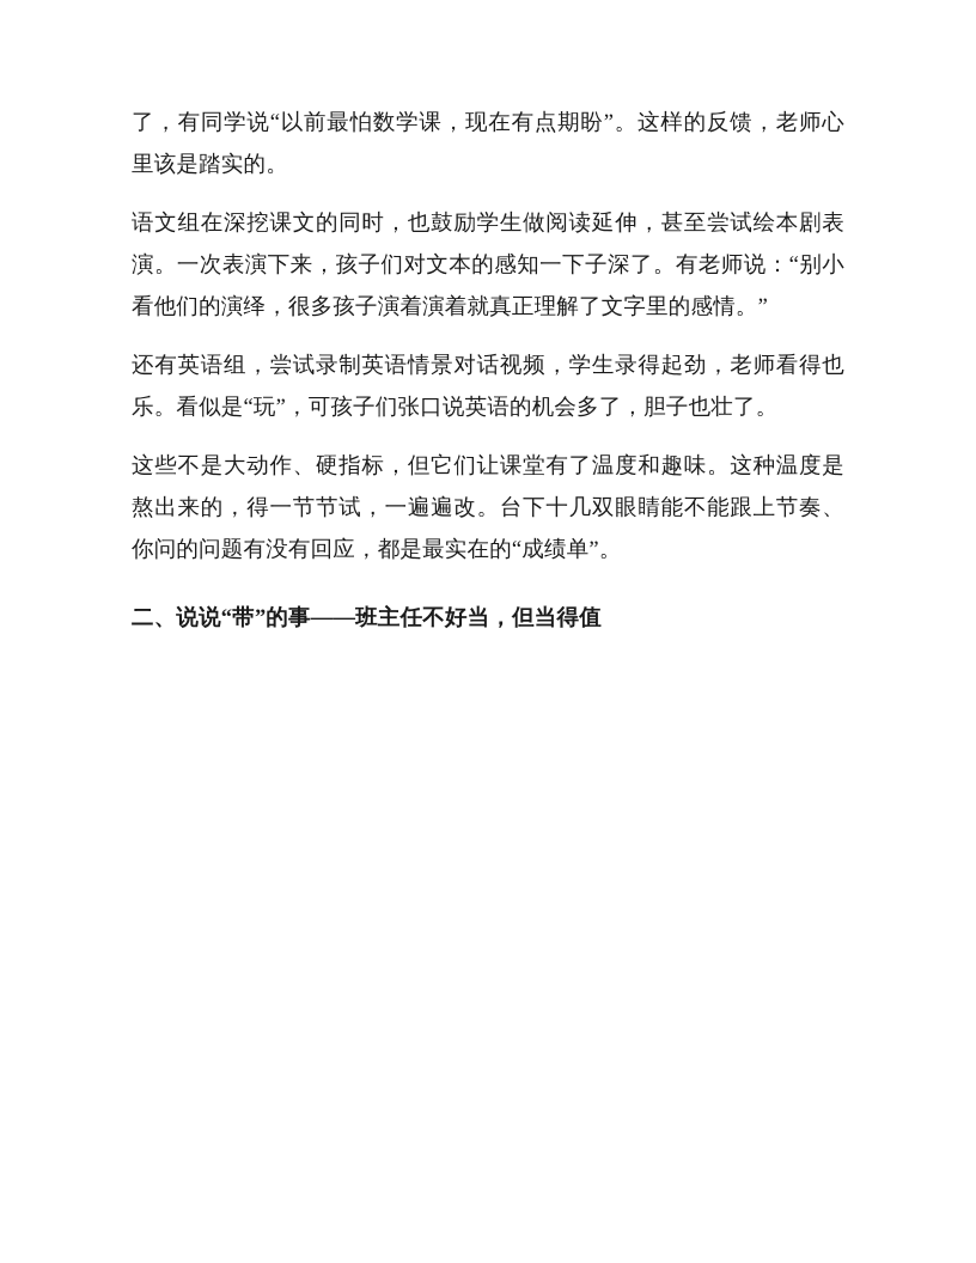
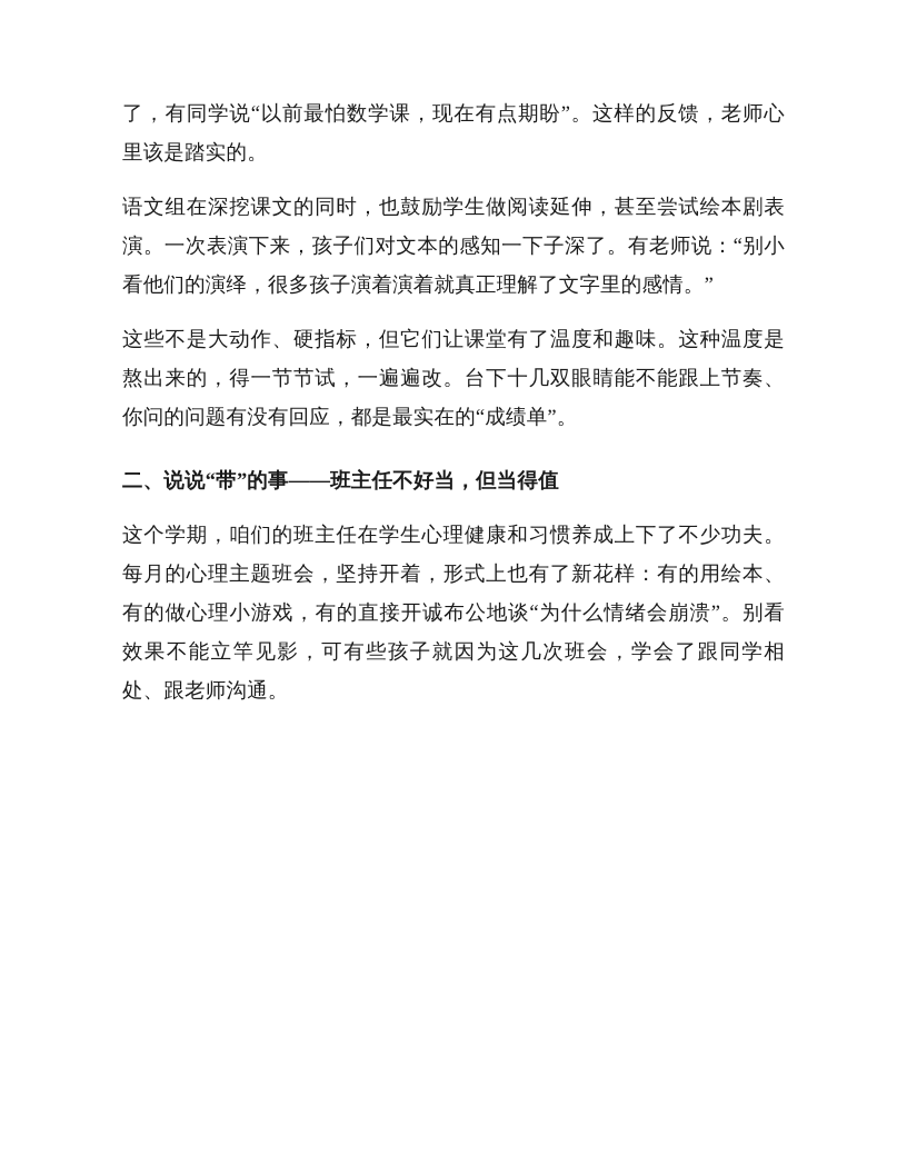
  了，有同学说“以前最怕数学课，现在有点期盼”。这样的反馈，老师心里该是踏实的。
  语文组在深挖课文的同时，也鼓励学生做阅读延伸，甚至尝试绘本剧表演。一次表演下来，孩子们对文本的感知一下子深了。有老师说：“别小看他们的演绎，很多孩子演着演着就真正理解了文字里的感情。”
- 还有英语组，尝试录制英语情景对话视频，学生录得起劲，老师看得也乐。看似是“玩”，可孩子们张口说英语的机会多了，胆子也壮了。
  这些不是大动作、硬指标，但它们让课堂有了温度和趣味。这种温度是熬出来的，得一节节试，一遍遍改。台下十几双眼睛能不能跟上节奏、你问的问题有没有回应，都是最实在的“成绩单”。
  二、说说“带”的事——班主任不好当，但当得值
+ 这个学期，咱们的班主任在学生心理健康和习惯养成上下了不少功夫。每月的心理主题班会，坚持开着，形式上也有了新花样：有的用绘本、有的做心理小游戏，有的直接开诚布公地谈“为什么情绪会崩溃”。别看效果不能立竿见影，可有些孩子就因为这几次班会，学会了跟同学相处、跟老师沟通。
